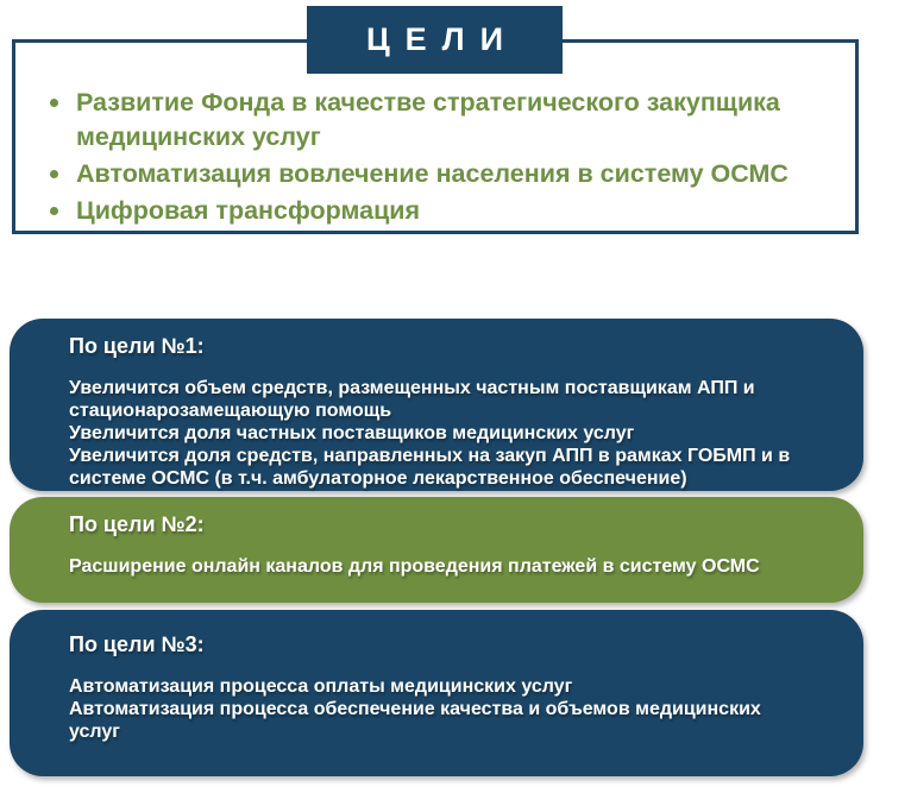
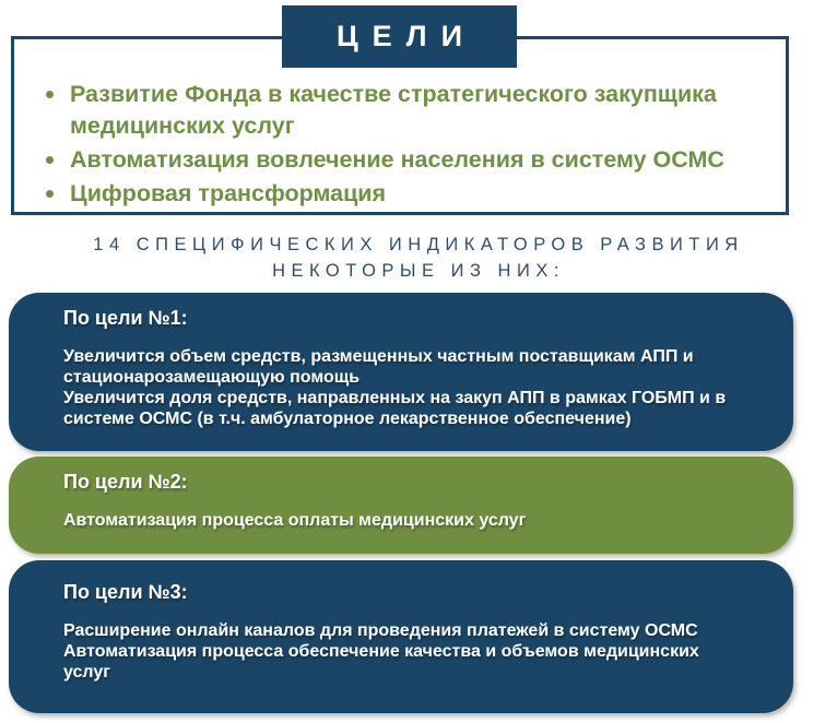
  Развитие Фонда в качестве стратегического закупщика медицинских услуг
  Автоматизация вовлечение населения в систему ОСМС
  Цифровая трансформация
  ЦЕЛИ
+ 14 СПЕЦИФИЧЕСКИХ ИНДИКАТОРОВ РАЗВИТИЯ
+ НЕКОТОРЫЕ ИЗ НИХ:
  По цели №1:
  Увеличится объем средств, размещенных частным поставщикам АПП и стационарозамещающую помощь
- Увеличится доля частных поставщиков медицинских услуг
  Увеличится доля средств, направленных на закуп АПП в рамках ГОБМП и в системе ОСМС (в т.ч. амбулаторное лекарственное обеспечение)
  По цели №2:
- Расширение онлайн каналов для проведения платежей в систему ОСМС
+ Автоматизация процесса оплаты медицинских услуг
  По цели №3:
- Автоматизация процесса оплаты медицинских услуг
+ Расширение онлайн каналов для проведения платежей в систему ОСМС
  Автоматизация процесса обеспечение качества и объемов медицинских услуг
